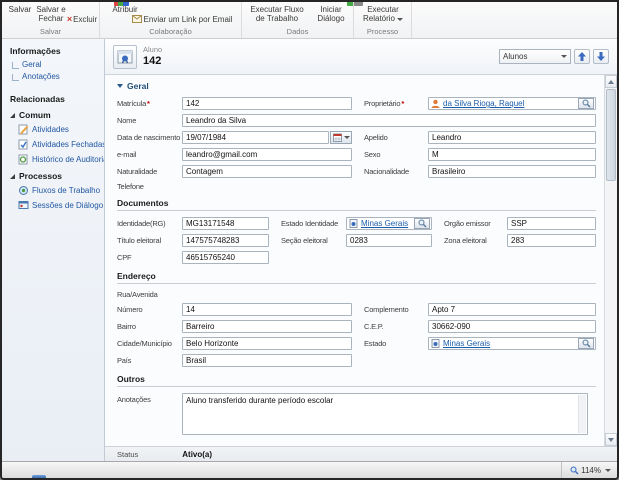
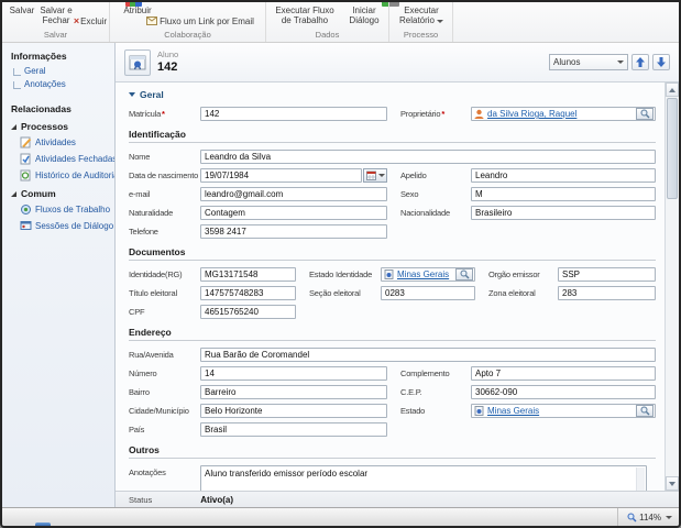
  Salvar
  Salvar e Fechar
  ×Excluir
  Salvar
  Atribuir
- Enviar um Link por Email
+ Fluxo um Link por Email
  Colaboração
  Executar Fluxo de Trabalho
  Iniciar Diálogo
  Dados
  Executar Relatório
  Processo
  Informações
  Geral
  Anotações
  Relacionadas
- Comum
+ Processos
  Atividades
  Atividades Fechada
  Histórico de Auditori
- Processos
+ Comum
  Fluxos de Trabalho
  Sessões de Diálogo
  Aluno
  142
  Alunos
  Geral
  Matrícula*
  142
  Proprietário*
  da Silva Rioga, Raquel
+ Identificação
  Nome
  Leandro da Silva
  Data de nascimento
  19/07/1984
  Apelido
  Leandro
  e-mail
  leandro@gmail.com
  Sexo
  M
  Naturalidade
  Contagem
  Nacionalidade
  Brasileiro
  Telefone
+ 3598 2417
  Documentos
  Identidade(RG)
  MG13171548
  Estado Identidade
  Minas Gerais
  Orgão emissor
  SSP
  Título eleitoral
  147575748283
  Seção eleitoral
  0283
  Zona eleitoral
  283
  CPF
  46515765240
  Endereço
  Rua/Avenida
+ Rua Barão de Coromandel
  Número
  14
  Complemento
  Apto 7
  Bairro
  Barreiro
  C.E.P.
  30662-090
  Cidade/Município
  Belo Horizonte
  Estado
  Minas Gerais
  País
  Brasil
  Outros
  Anotações
- Aluno transferido durante período escolar
+ Aluno transferido emissor período escolar
  Status
  Ativo(a)
  114%
